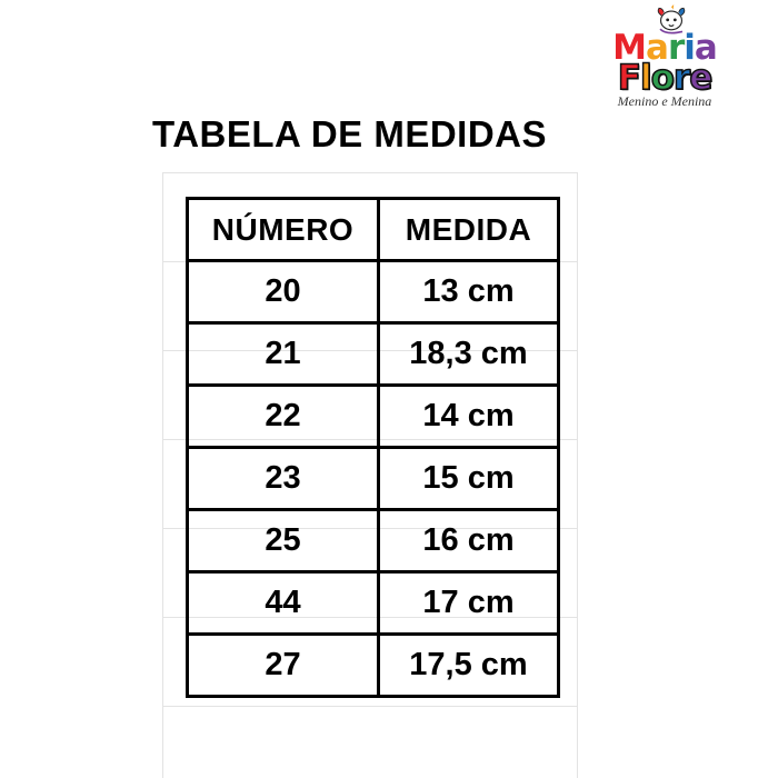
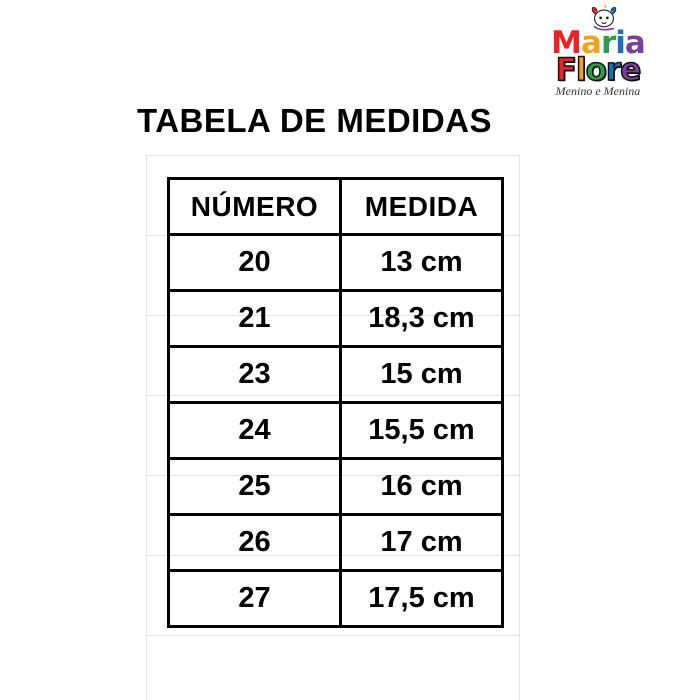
  Maria
  Flore
  Menino e Menina
  TABELA DE MEDIDAS
  NÚMERO	MEDIDA
  20	13 cm
  21	18,3 cm
- 22	14 cm
  23	15 cm
+ 24	15,5 cm
  25	16 cm
- 44	17 cm
+ 26	17 cm
  27	17,5 cm
